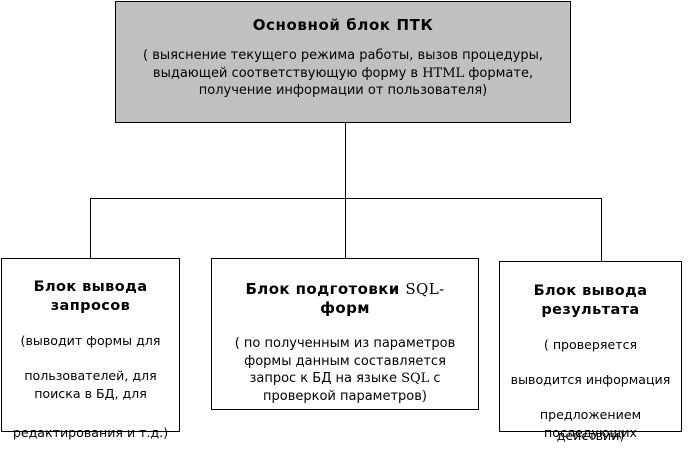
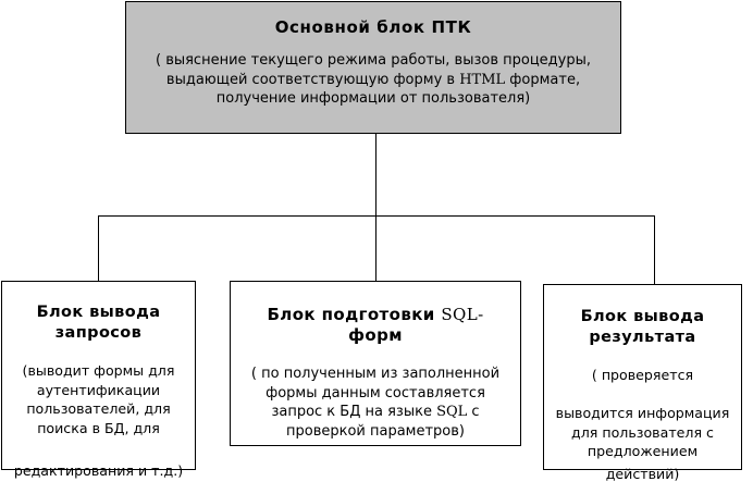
  Основной блок ПТК
  ( выяснение текущего режима работы, вызов процедуры,
  выдающей соответствующую форму в HTML формате,
  получение информации от пользователя)
  Блок вывода
  запросов
  (выводит формы для
+ аутентификации
  пользователей, для
  поиска в БД, для
  редактирования и т.д.)
  Блок подготовки SQL-
  форм
- ( по полученным из параметров
+ ( по полученным из заполненной
  формы данным составляется
  запрос к БД на языке SQL с
  проверкой параметров)
  Блок вывода
  результата
  ( проверяется
  выводится информация
+ для пользователя с
  предложением
- последующих
  действий)
